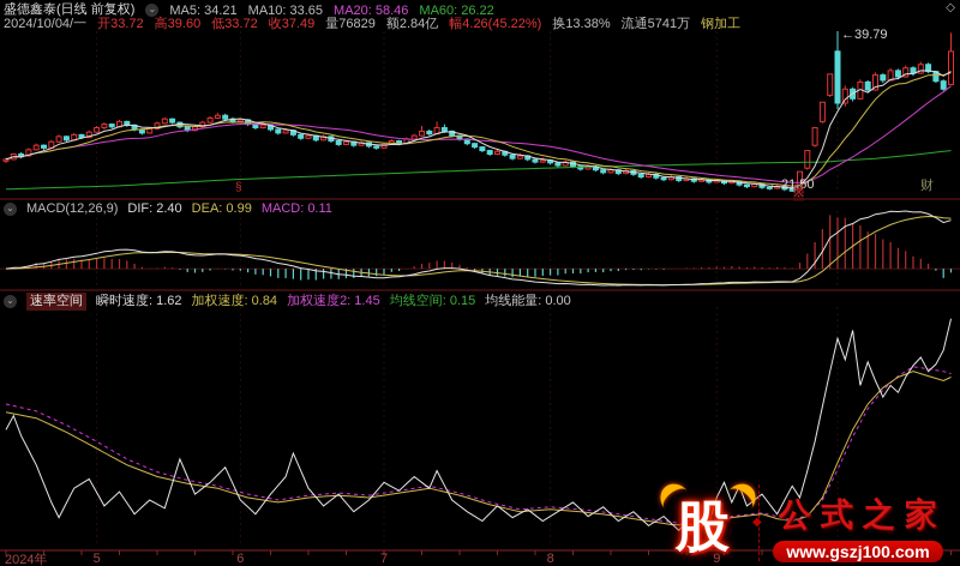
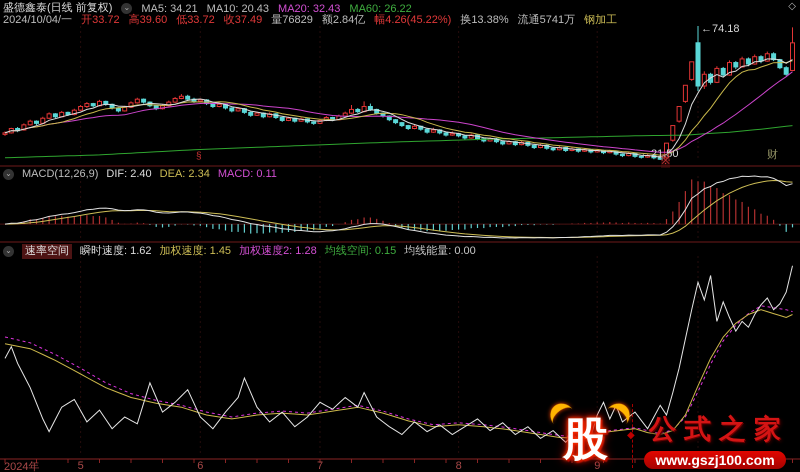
  盛德鑫泰(日线 前复权)
  ⌄
  MA5: 34.21
- MA10: 33.65
+ MA10: 20.43
- MA20: 58.46
+ MA20: 32.43
  MA60: 26.22
  ◇
  2024/10/04/一
  开33.72
  高39.60
  低33.72
  收37.49
  量76829
  额2.84亿
  幅4.26(45.22%)
  换13.38%
  流通5741万
  钢加工
  ⌄
  MACD(12,26,9)
  DIF: 2.40
- DEA: 0.99
+ DEA: 2.34
  MACD: 0.11
  ⌄
  速率空间
  瞬时速度: 1.62
- 加权速度: 0.84
+ 加权速度: 1.45
- 加权速度2: 1.45
+ 加权速度2: 1.28
  均线空间: 0.15
  均线能量: 0.00
- ←39.79
+ ←74.18
  ←21.50
  §
  ※
  财
  2024年
  5
  6
  7
  8
  9
  股
  ◆
  公式之家
  www.gszj100.com
